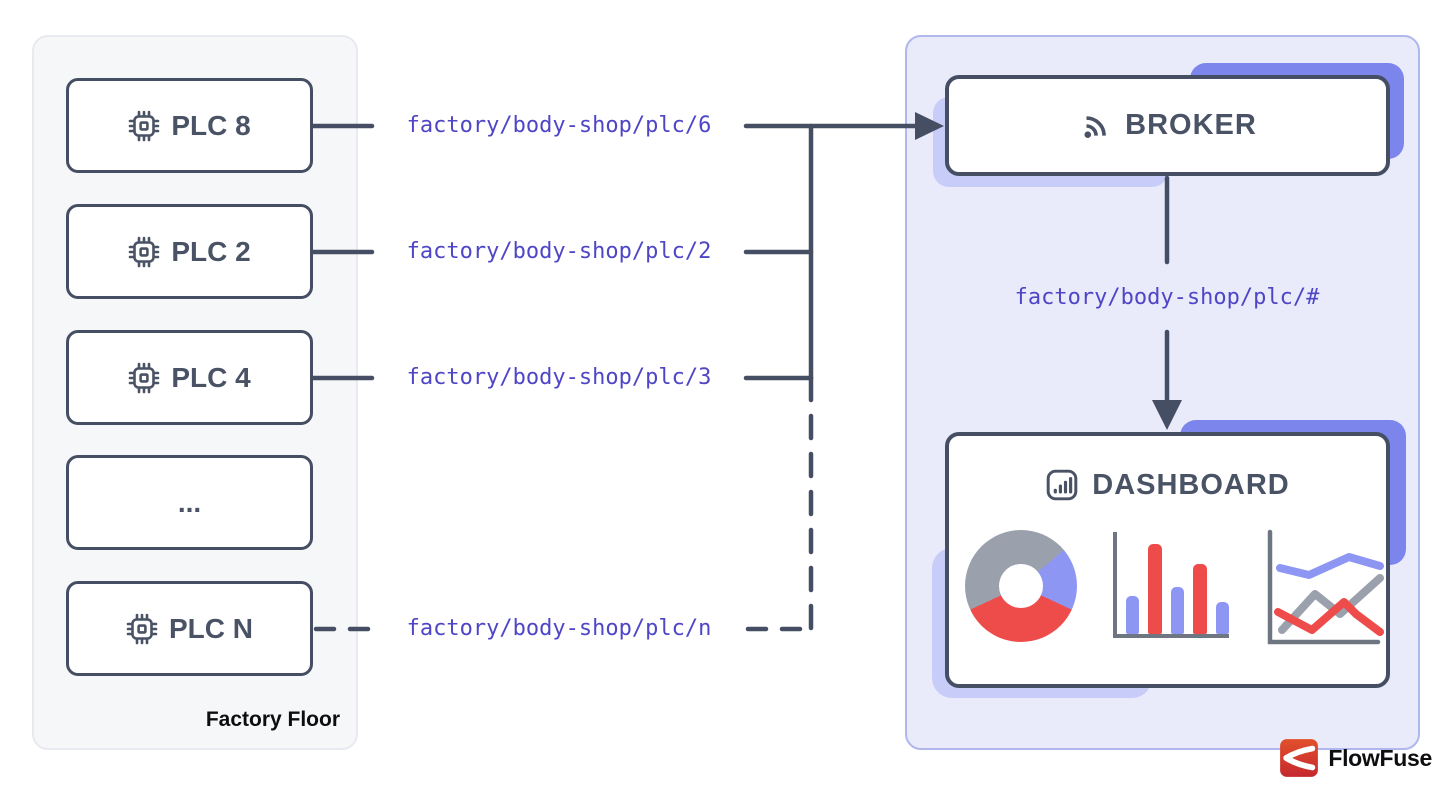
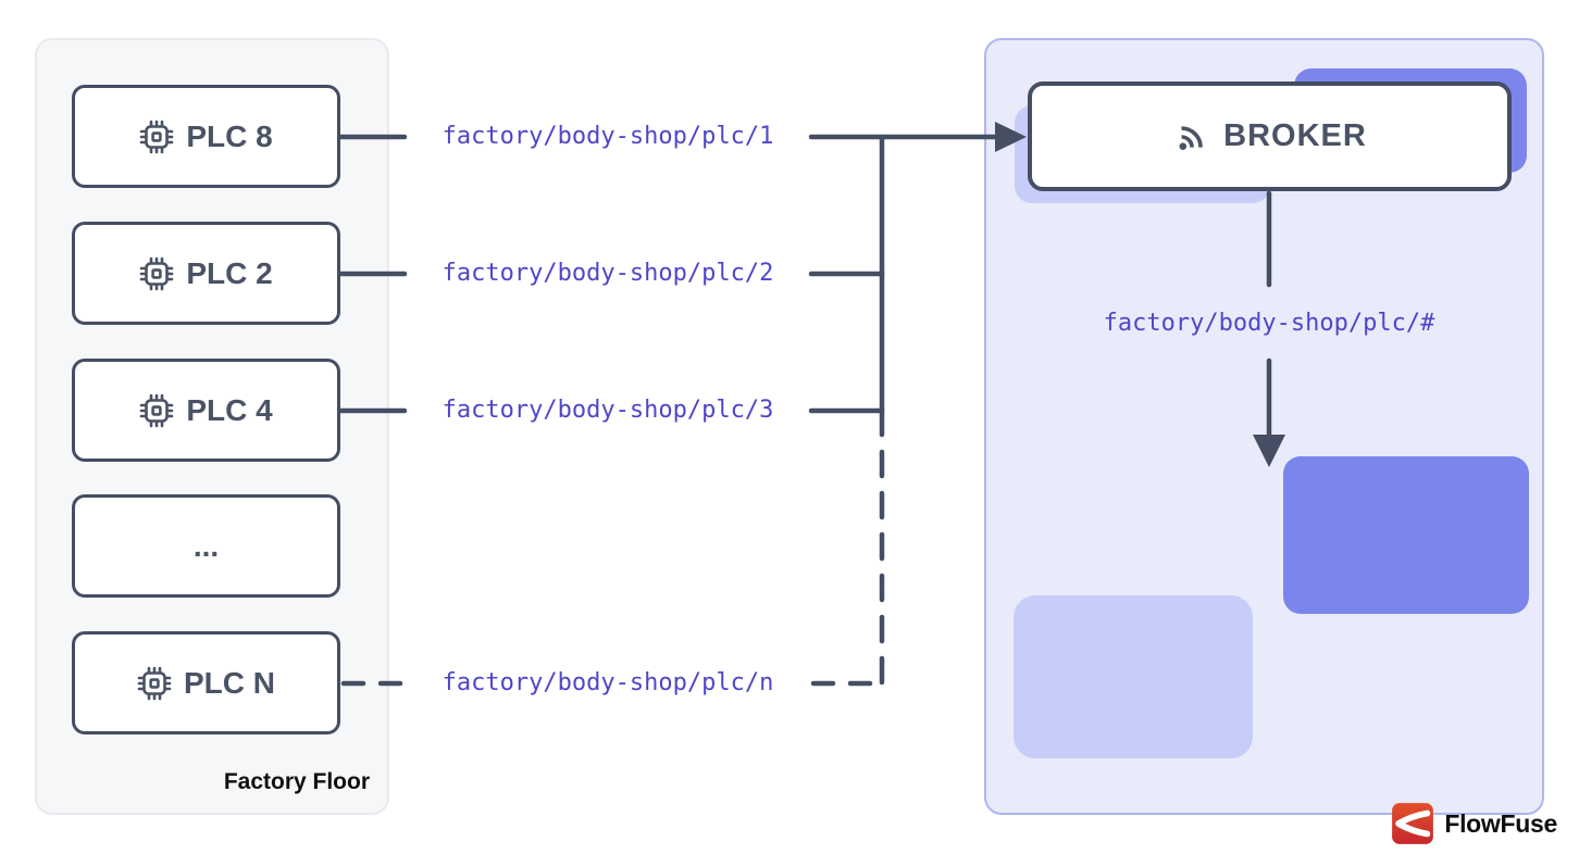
  PLC 8
  PLC 2
  PLC 4
  ...
  PLC N
  Factory Floor
- factory/body-shop/plc/6
+ factory/body-shop/plc/1
  factory/body-shop/plc/2
  factory/body-shop/plc/3
  factory/body-shop/plc/n
  factory/body-shop/plc/#
  BROKER
- DASHBOARD
  FlowFuse
